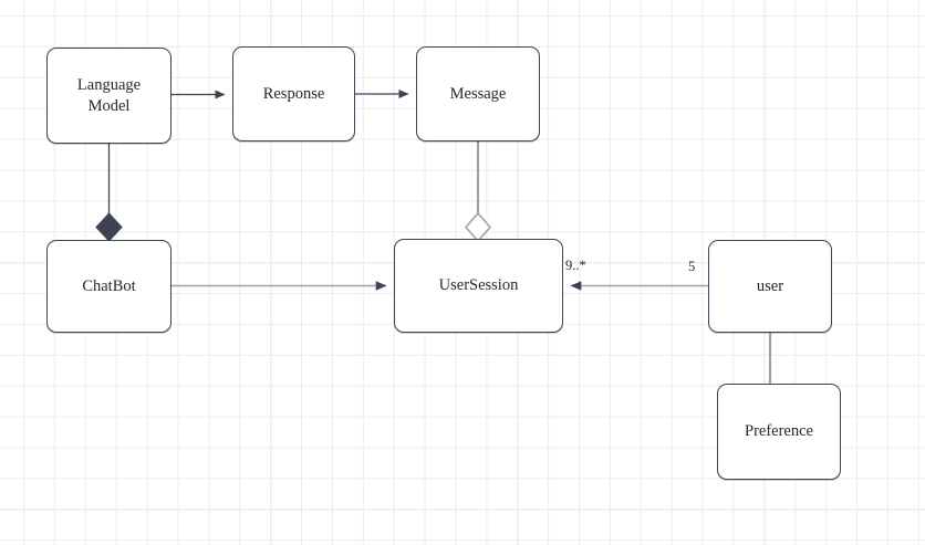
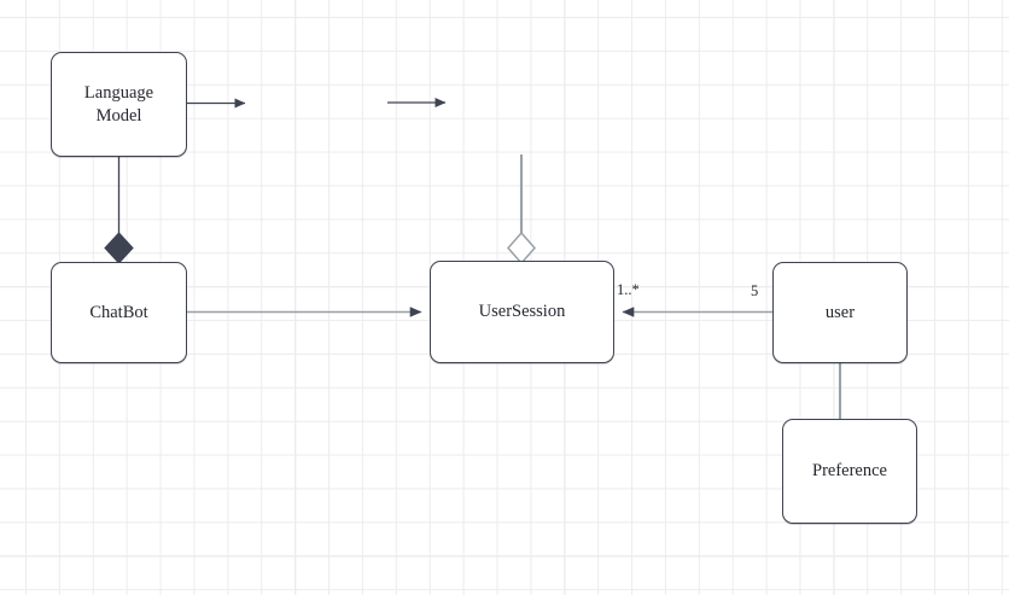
  Language
  Model
- Response
- Message
  ChatBot
  UserSession
  user
  Preference
- 9..*
+ 1..*
  5
